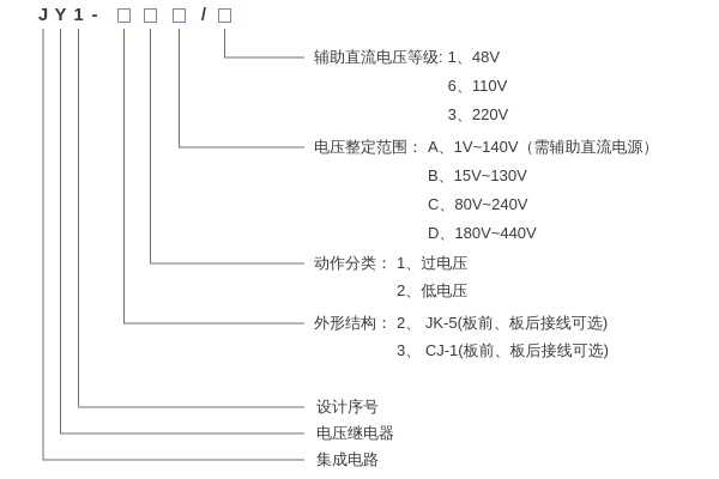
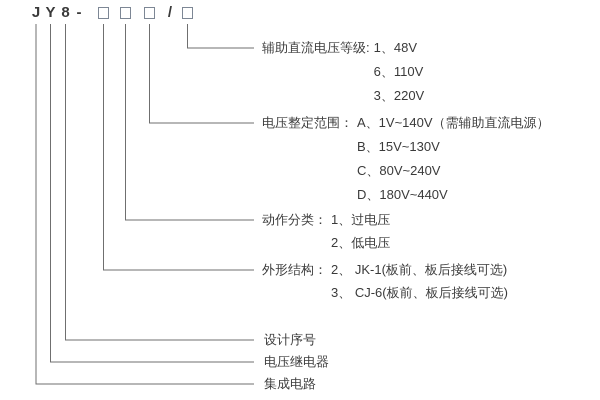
  J
  Y
- 1
+ 8
  -
  /
  辅助直流电压等级:
  1、48V
  6、110V
  3、220V
  电压整定范围：
  A、1V~140V（需辅助直流电源）
  B、15V~130V
  C、80V~240V
  D、180V~440V
  动作分类：
  1、过电压
  2、低电压
  外形结构：
- 2、 JK-5(板前、板后接线可选)
+ 2、 JK-1(板前、板后接线可选)
- 3、 CJ-1(板前、板后接线可选)
+ 3、 CJ-6(板前、板后接线可选)
  设计序号
  电压继电器
  集成电路
